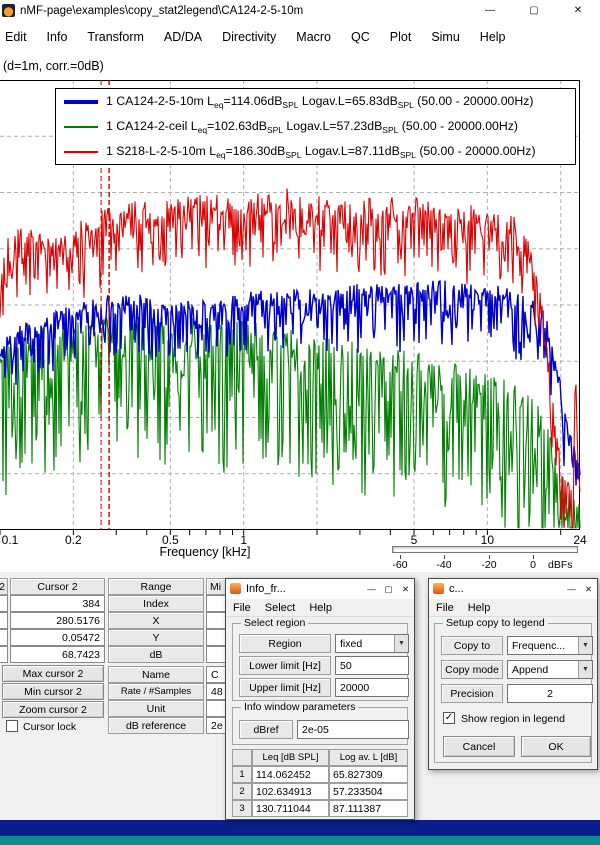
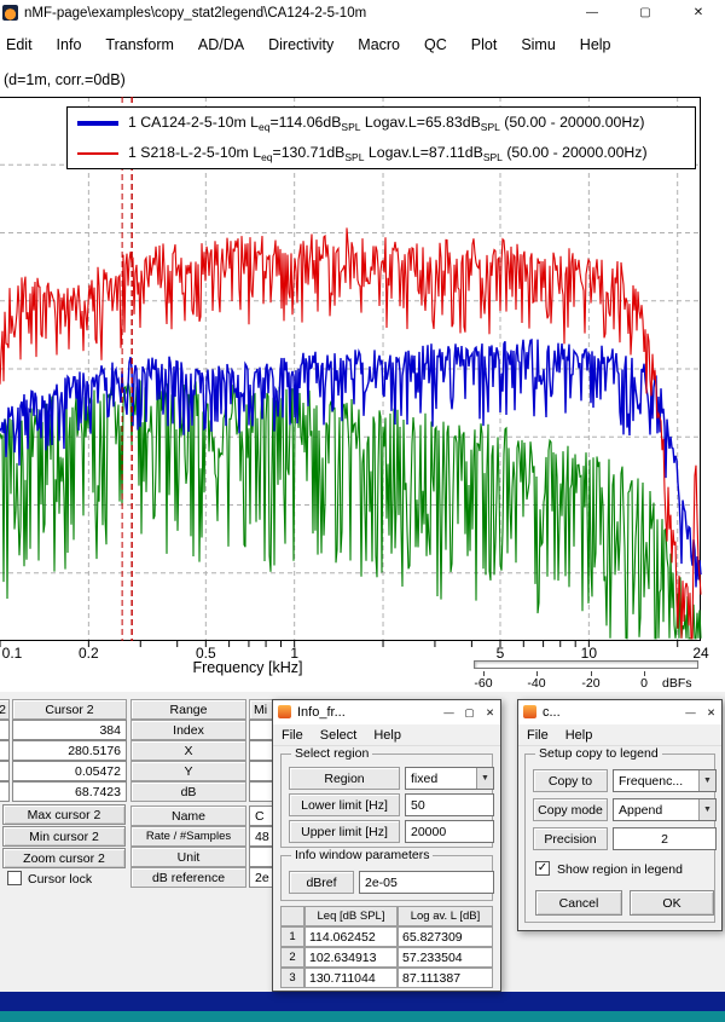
  nMF-page\examples\copy_stat2legend\CA124-2-5-10m
  —
  ▢
  ✕
  Edit
  Info
  Transform
  AD/DA
  Directivity
  Macro
  QC
  Plot
  Simu
  Help
  (d=1m, corr.=0dB)
  1 CA124-2-5-10m Leq=114.06dBSPL Logav.L=65.83dBSPL (50.00 - 20000.00Hz)
- 1 CA124-2-ceil Leq=102.63dBSPL Logav.L=57.23dBSPL (50.00 - 20000.00Hz)
- 1 S218-L-2-5-10m Leq=186.30dBSPL Logav.L=87.11dBSPL (50.00 - 20000.00Hz)
+ 1 S218-L-2-5-10m Leq=130.71dBSPL Logav.L=87.11dBSPL (50.00 - 20000.00Hz)
  0.1
  0.2
  0.5
  1
  5
  10
  24
  Frequency [kHz]
  -60
  -40
  -20
  0
  dBFs
  2
  Cursor 2
  384
  280.5176
  0.05472
  68.7423
  Max cursor 2
  Min cursor 2
  Zoom cursor 2
  Cursor lock
  Range
  Mi
  Index
  X
  Y
  dB
  Name
  Rate / #Samples
  Unit
  dB reference
  C
  48
  2e
  Info_fr...
  —
  ▢
  ✕
  File
  Select
  Help
  Select region
  Region
  fixed
  Lower limit [Hz]
  50
  Upper limit [Hz]
  20000
  Info window parameters
  dBref
  2e-05
  Leq [dB SPL]
  Log av. L [dB]
  1
  114.062452
  65.827309
  2
  102.634913
  57.233504
  3
  130.711044
  87.111387
  c...
  —
  ✕
  File
  Help
  Setup copy to legend
  Copy to
  Frequenc...
  Copy mode
  Append
  Precision
  2
  ✓
  Show region in legend
  Cancel
  OK
